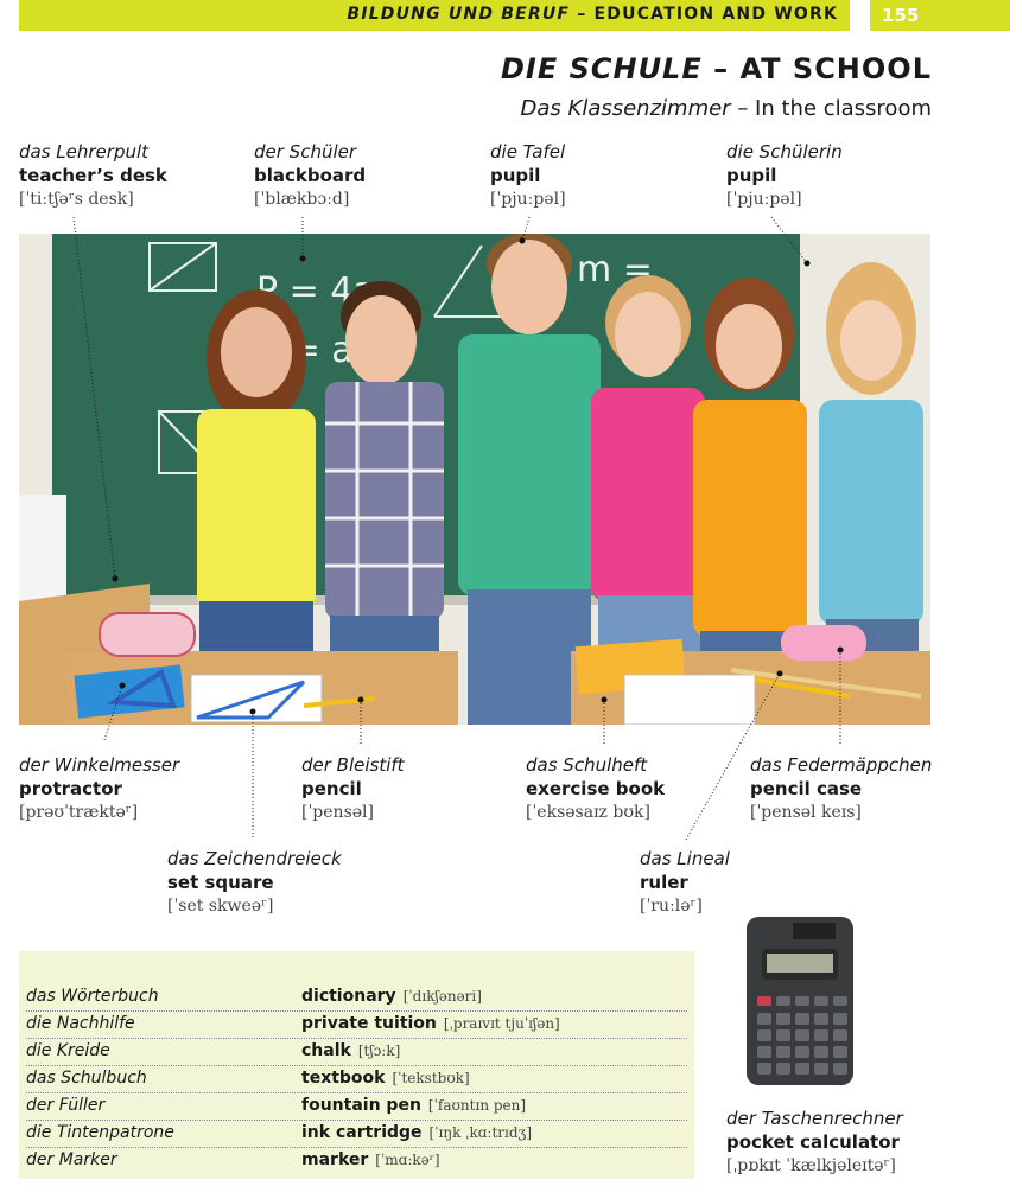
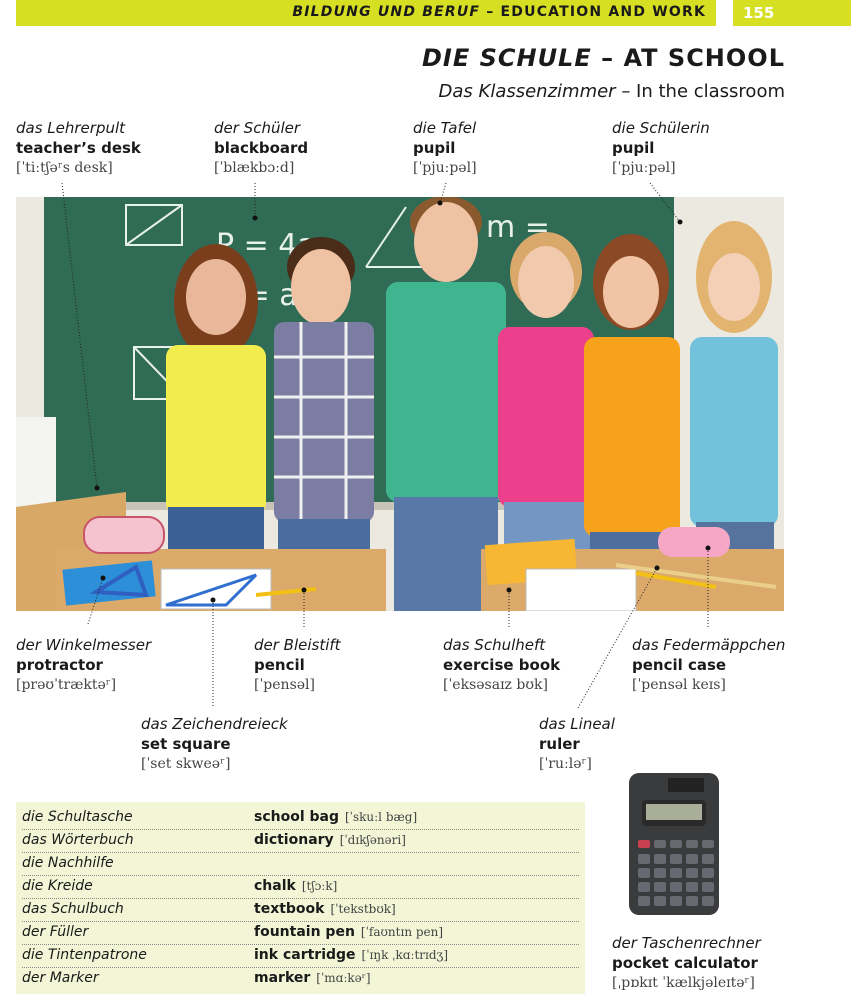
  BILDUNG UND BERUF – EDUCATION AND WORK
  155
  DIE SCHULE – AT SCHOOL
  Das Klassenzimmer – In the classroom
  das Lehrerpult
  teacher’s desk
  [ˈtiːtʃəʳs desk]
  der Schüler
  blackboard
  [ˈblækbɔːd]
  die Tafel
  pupil
  [ˈpjuːpəl]
  die Schülerin
  pupil
  [ˈpjuːpəl]
  m =
  der Winkelmesser
  protractor
  [prəʊˈtræktəʳ]
  der Bleistift
  pencil
  [ˈpensəl]
  das Schulheft
  exercise book
  [ˈeksəsaɪz bʊk]
  das Federmäppchen
  pencil case
  [ˈpensəl keɪs]
  das Zeichendreieck
  set square
  [ˈset skweəʳ]
  das Lineal
  ruler
  [ˈruːləʳ]
+ die Schultasche
+ school bag [ˈskuːl bæg]
  das Wörterbuch
  dictionary [ˈdɪkʃənəri]
  die Nachhilfe
- private tuition [ˌpraɪvɪt tjuˈɪʃən]
  die Kreide
  chalk [tʃɔːk]
  das Schulbuch
  textbook [ˈtekstbʊk]
  der Füller
  fountain pen [ˈfaʊntɪn pen]
  die Tintenpatrone
  ink cartridge [ˈɪŋk ˌkɑːtrɪdʒ]
  der Marker
  marker [ˈmɑːkəʳ]
  der Taschenrechner
  pocket calculator
  [ˌpɒkɪt ˈkælkjəleɪtəʳ]
